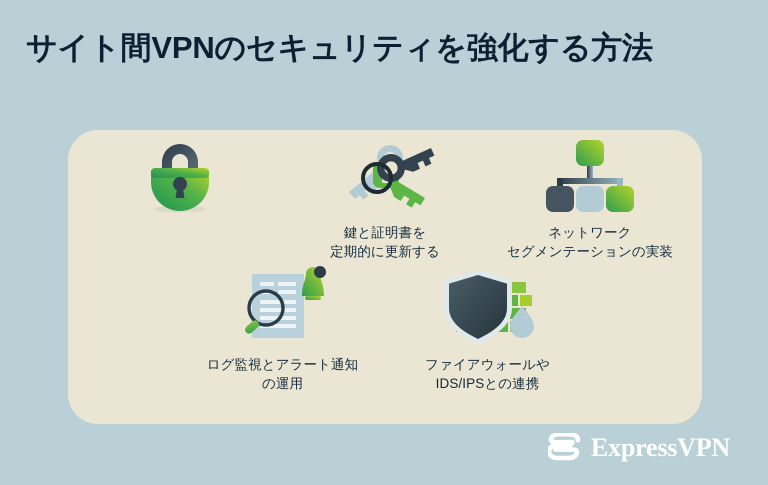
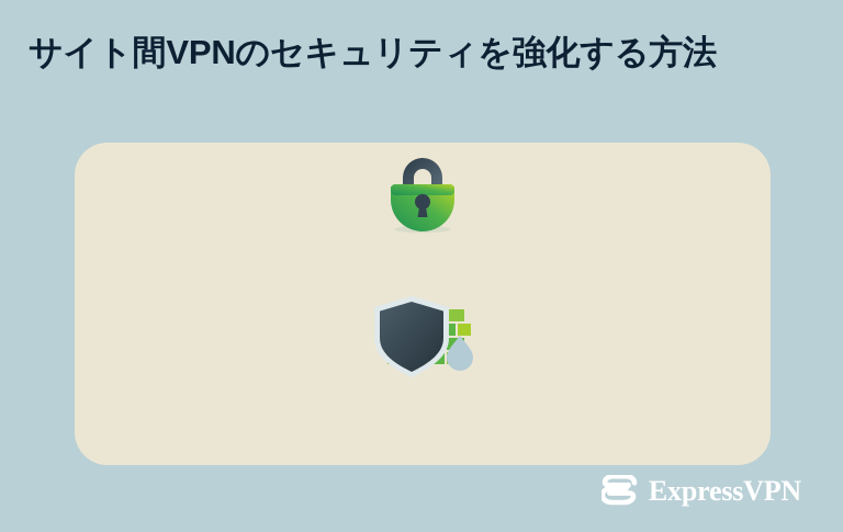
  サイト間VPNのセキュリティを強化する方法
- 鍵と証明書を
- 定期的に更新する
- ネットワーク
- セグメンテーションの実装
- ログ監視とアラート通知
- の運用
- ファイアウォールや
- IDS/IPSとの連携
  ExpressVPN
